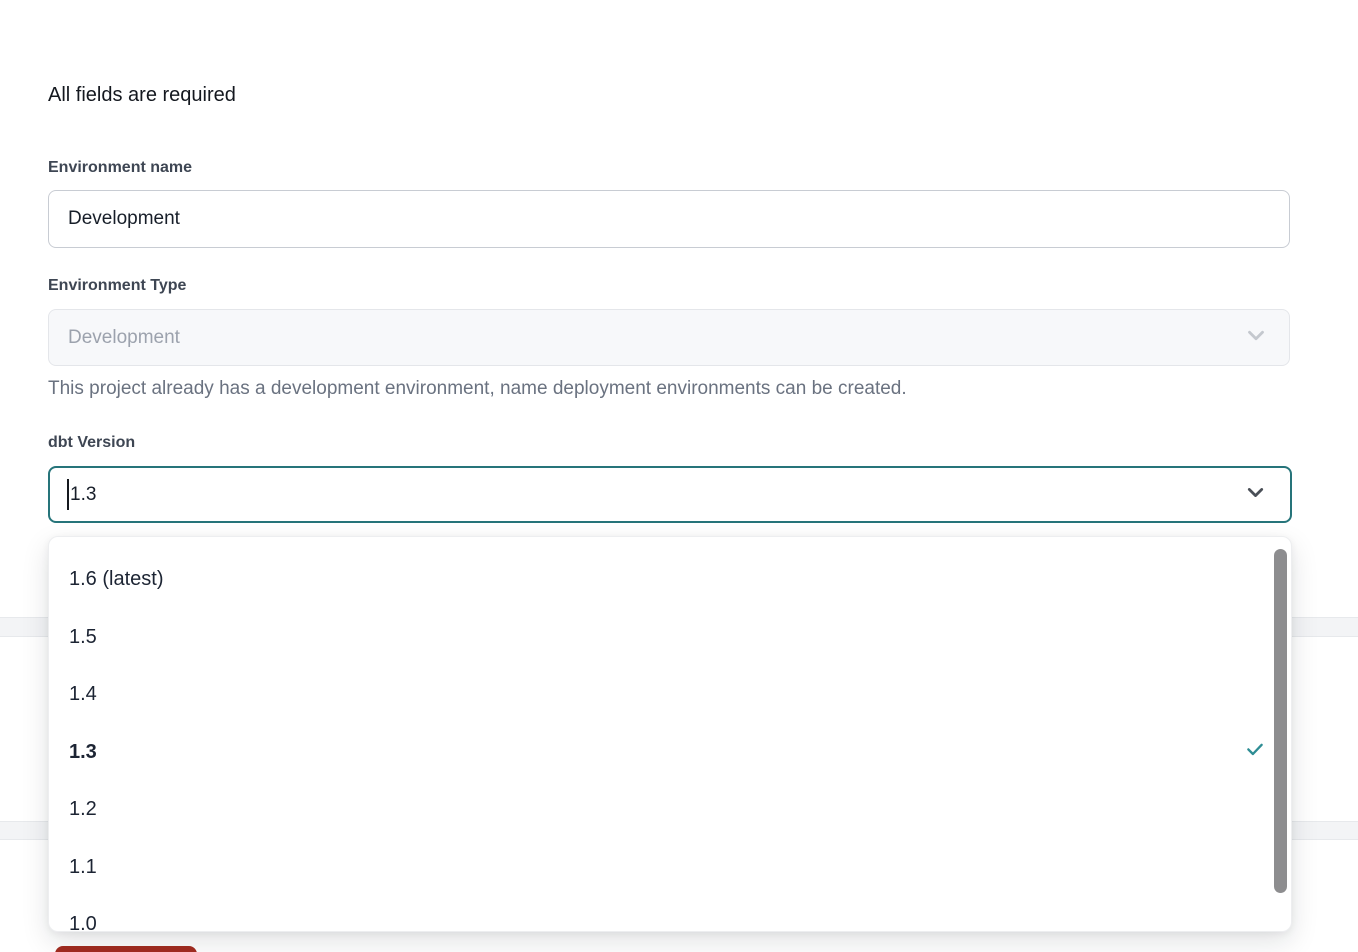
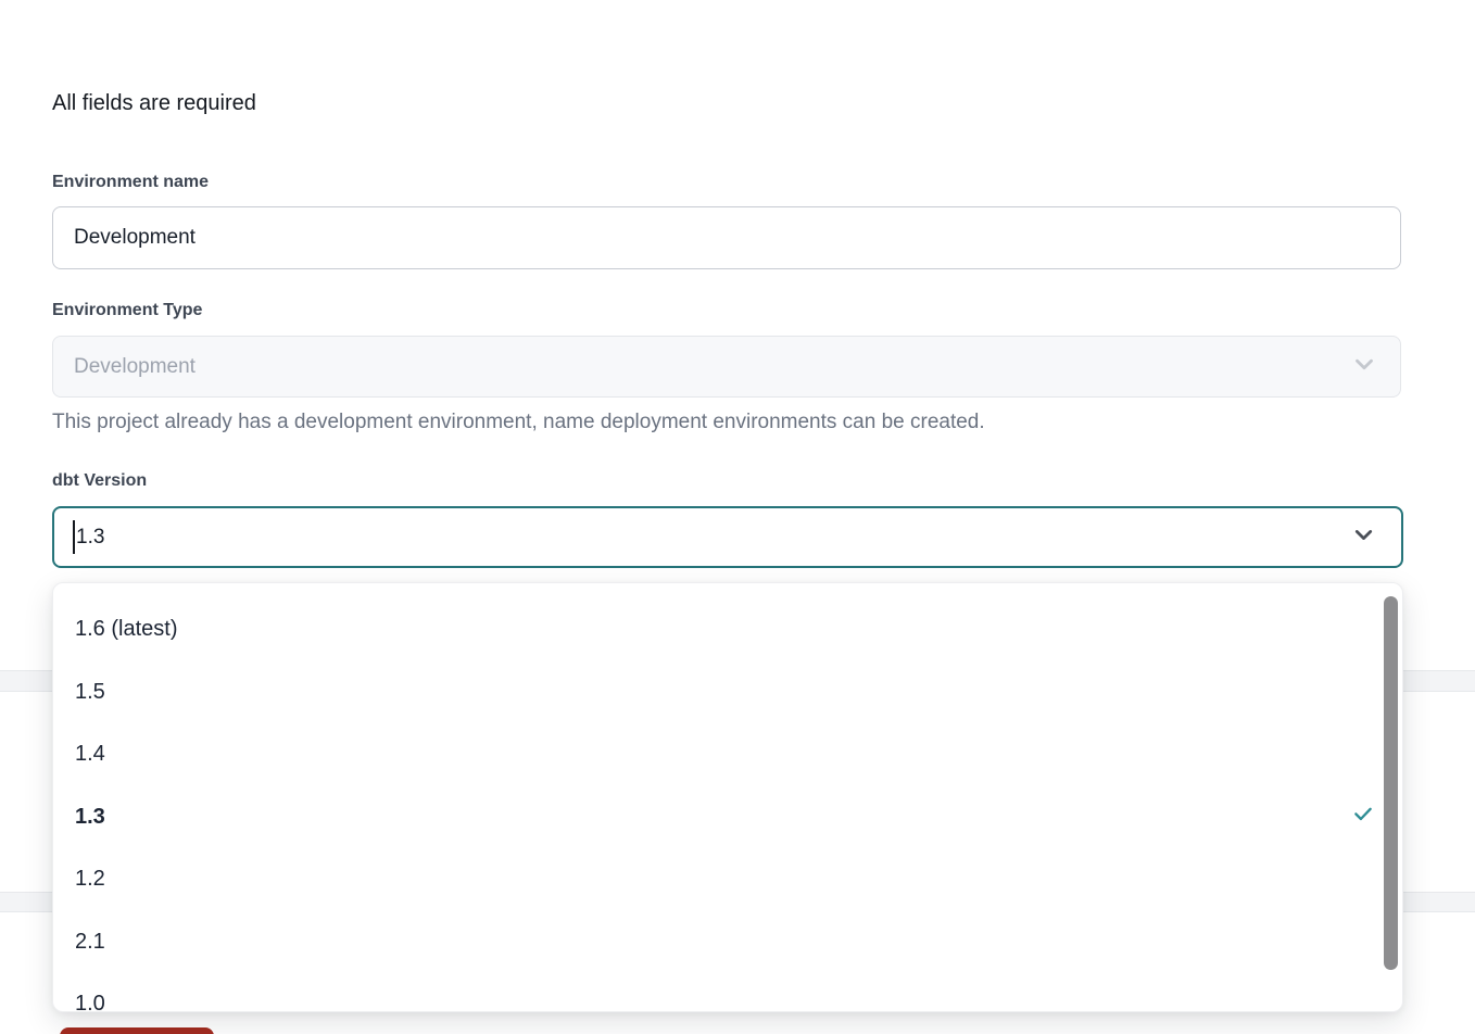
  All fields are required
  Environment name
  Development
  Environment Type
  Development
  This project already has a development environment, name deployment environments can be created.
  dbt Version
  1.3
  1.6 (latest)
  1.5
  1.4
  1.3
  1.2
- 1.1
+ 2.1
  1.0
